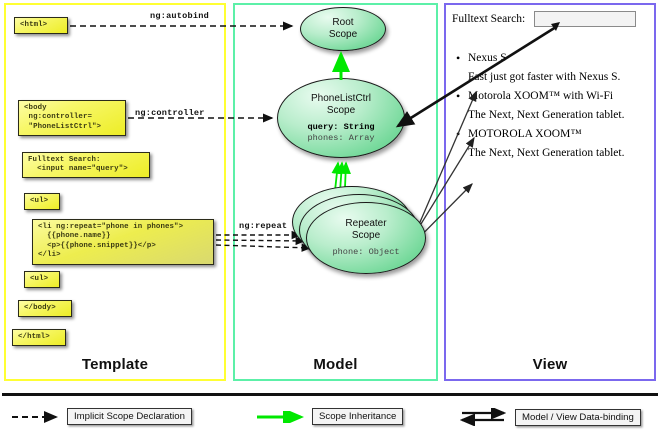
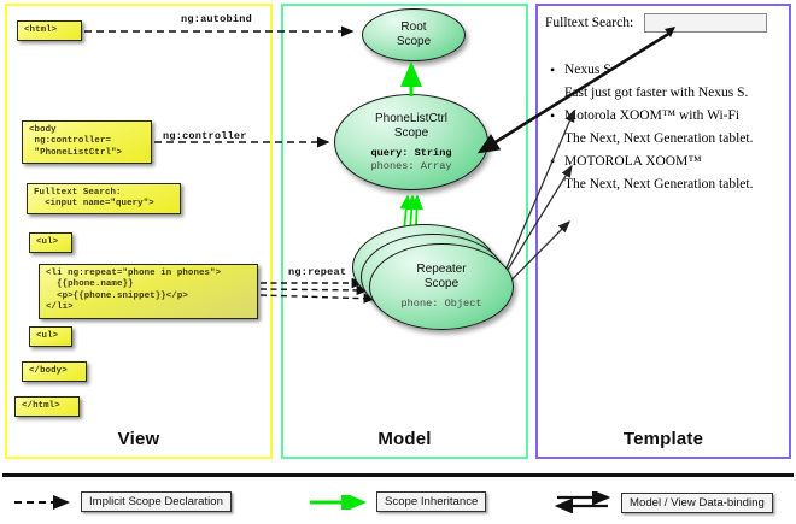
- Template
+ View
  Model
- View
+ Template
  <html>
  <body
  ng:controller=
  "PhoneListCtrl">
  Fulltext Search:
  <input name="query">
  <ul>
  <li ng:repeat="phone in phones">
  {{phone.name}}
  <p>{{phone.snippet}}</p>
  </li>
  <ul>
  </body>
  </html>
  ng:autobind
  ng:controller
  ng:repeat
  Root
  Scope
  PhoneListCtrl
  Scope
  query: String
  phones: Array
  Repeater
  Scope
  phone: Object
  Fulltext Search:
  Nexus S
  Fst just got faster with Nexus S.
  Motorola XOOM™ with Wi-Fi
  The Next, Next Generation tablet.
  MOTOROLA XOOM™
  The Next, Next Generation tablet.
  Implicit Scope Declaration
  Scope Inheritance
  Model / View Data-binding
